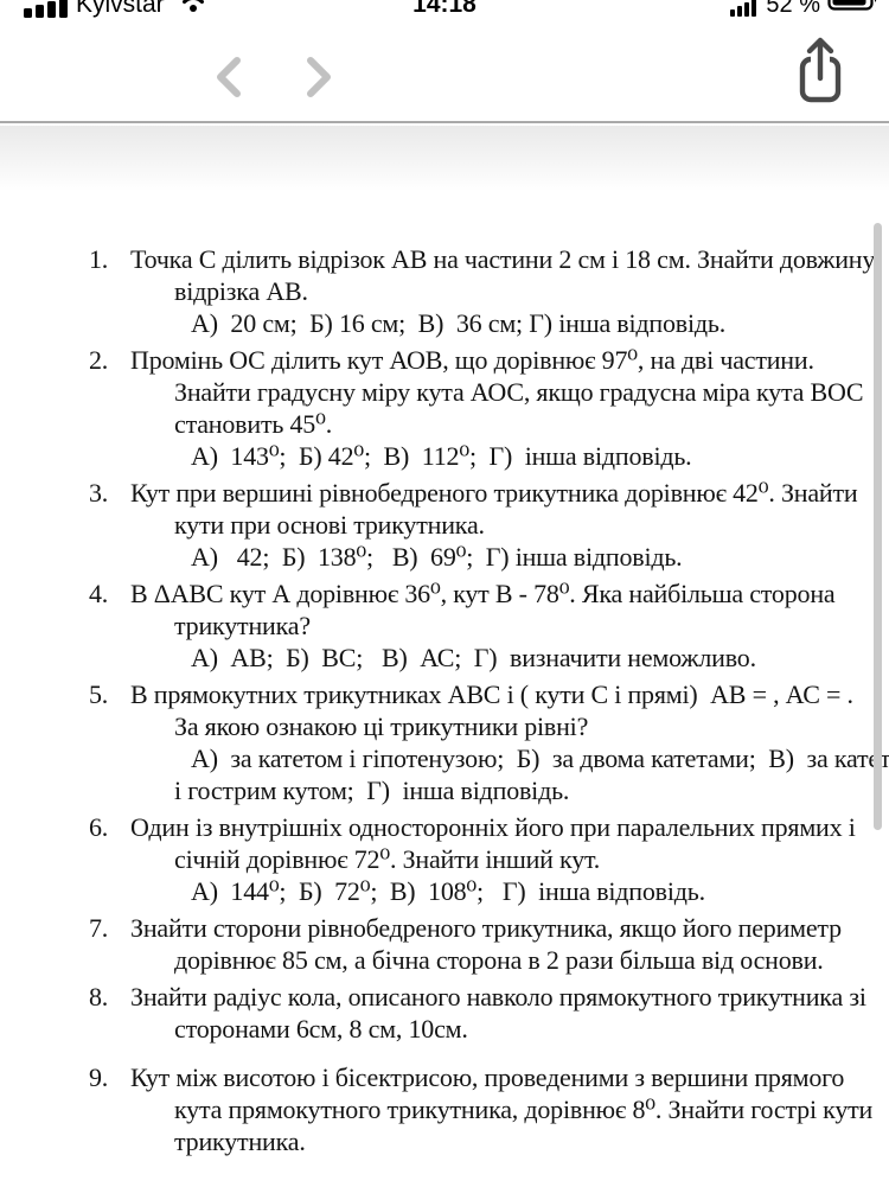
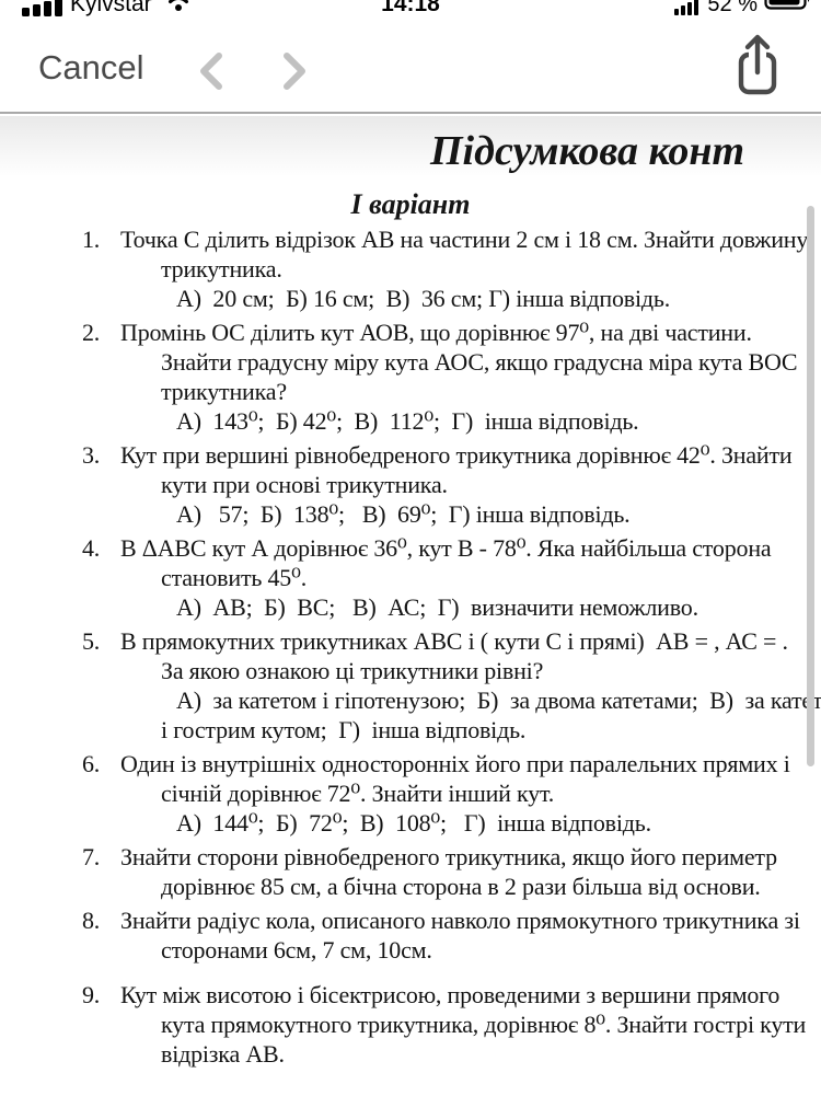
  Kyivstar
  14:18
  52 %
+ Cancel
+ Підсумкова конт
+ І варіант
  1.
  Точка С ділить відрізок АВ на частини 2 см і 18 см. Знайти довжину
- відрізка АВ.
+ трикутника.
  А) 20 см; Б) 16 см; В) 36 см; Г) інша відповідь.
  2.
  Промінь ОС ділить кут АОВ, що дорівнює 97⁰, на дві частини.
  Знайти градусну міру кута АОС, якщо градусна міра кута ВОС
- становить 45⁰.
+ трикутника?
  А) 143⁰; Б) 42⁰; В) 112⁰; Г) інша відповідь.
  3.
  Кут при вершині рівнобедреного трикутника дорівнює 42⁰. Знайти
  кути при основі трикутника.
- А) 42; Б) 138⁰; В) 69⁰; Г) інша відповідь.
+ А) 57; Б) 138⁰; В) 69⁰; Г) інша відповідь.
  4.
  В ΔАВС кут А дорівнює 36⁰, кут В - 78⁰. Яка найбільша сторона
- трикутника?
+ становить 45⁰.
  А) АВ; Б) ВС; В) АС; Г) визначити неможливо.
  5.
  В прямокутних трикутниках АВС і ( кути С і прямі) АВ = , АС = .
  За якою ознакою ці трикутники рівні?
  А) за катетом і гіпотенузою; Б) за двома катетами; В) за катт
  і гострим кутом; Г) інша відповідь.
  6.
  Один із внутрішніх односторонніх його при паралельних прямих і
  січній дорівнює 72⁰. Знайти інший кут.
  А) 144⁰; Б) 72⁰; В) 108⁰; Г) інша відповідь.
  7.
  Знайти сторони рівнобедреного трикутника, якщо його периметр
  дорівнює 85 см, а бічна сторона в 2 рази більша від основи.
  8.
  Знайти радіус кола, описаного навколо прямокутного трикутника зі
- сторонами 6см, 8 см, 10см.
+ сторонами 6см, 7 см, 10см.
  9.
  Кут між висотою і бісектрисою, проведеними з вершини прямого
  кута прямокутного трикутника, дорівнює 8⁰. Знайти гострі кути
- трикутника.
+ відрізка АВ.
